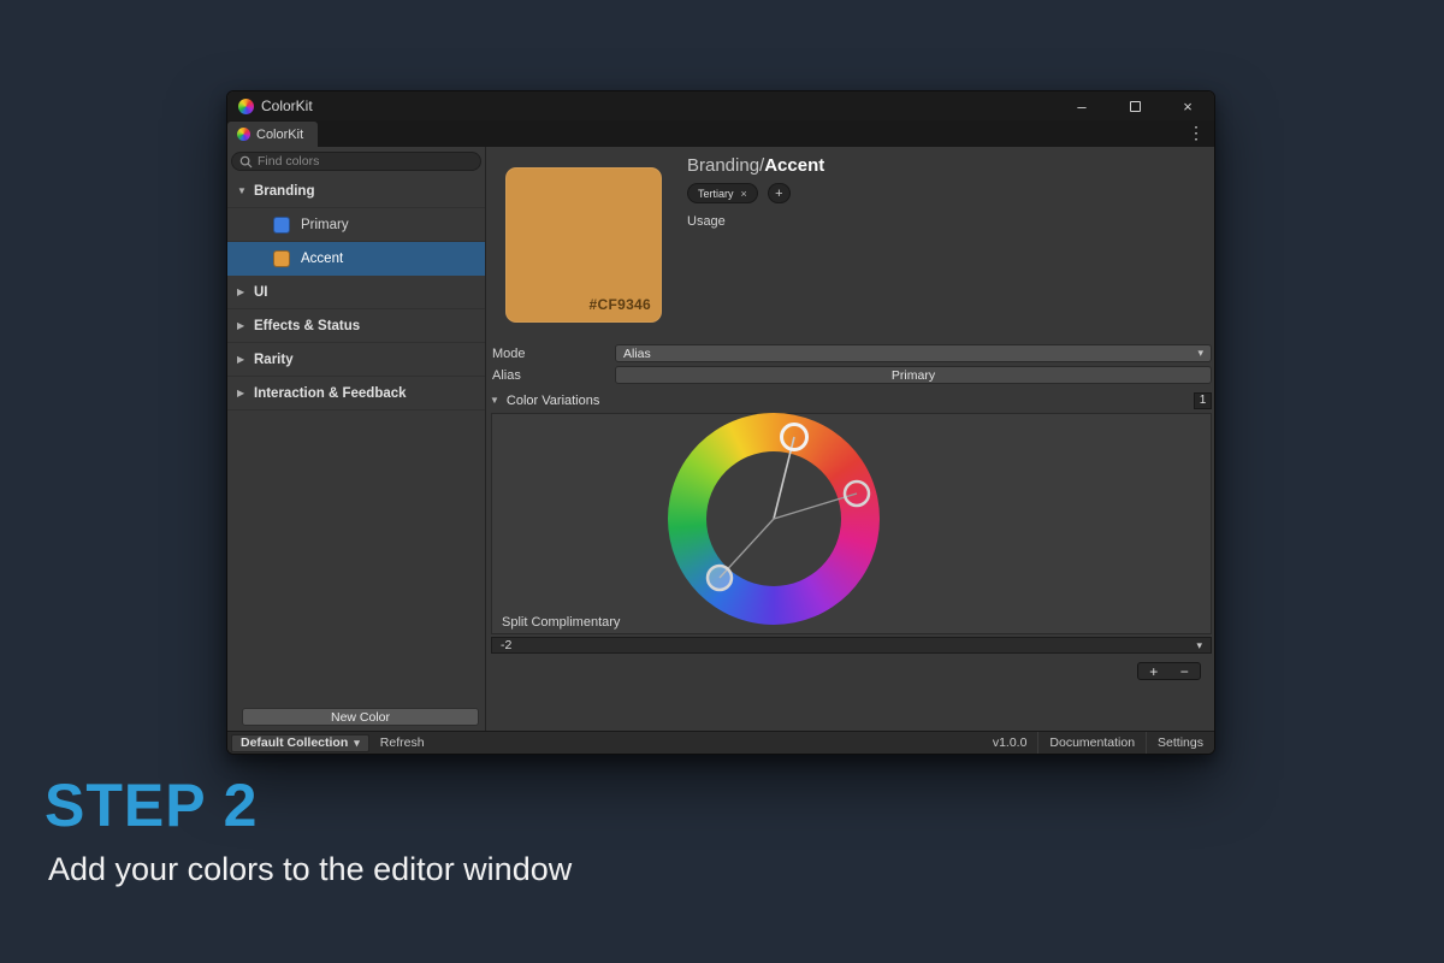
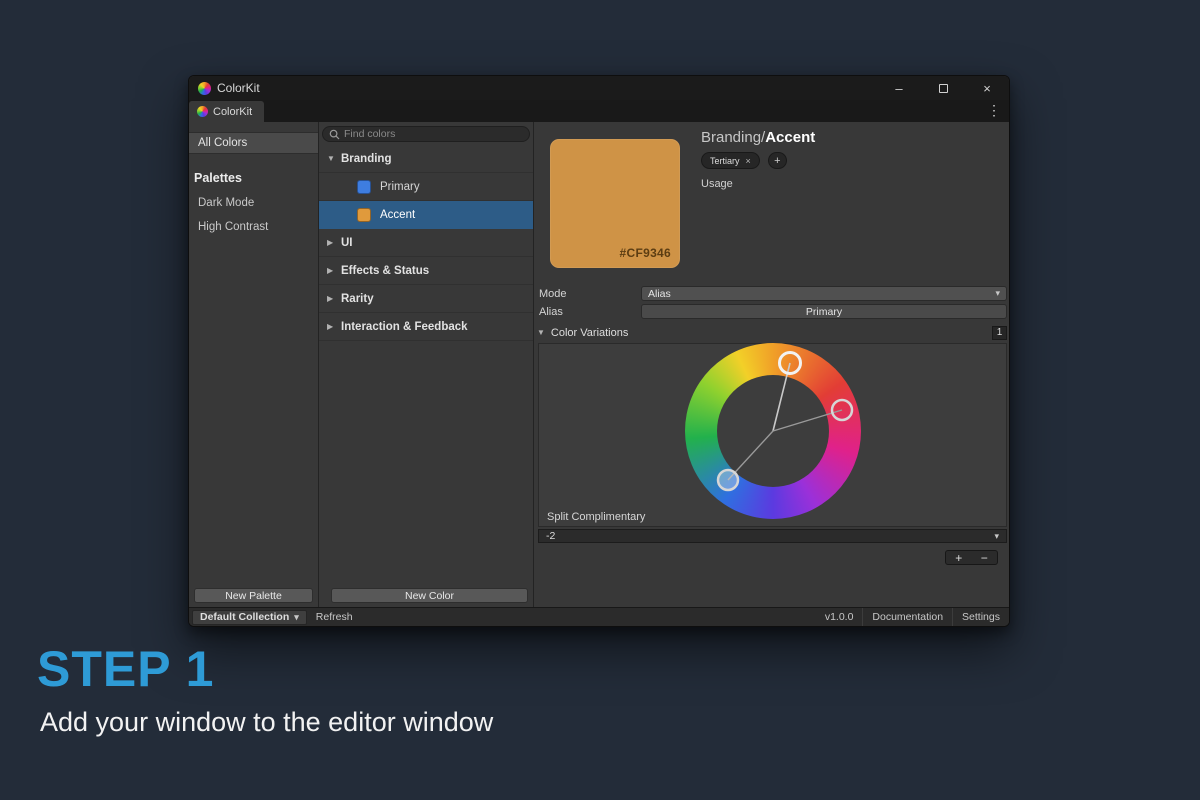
  ColorKit
  –
  ×
  ColorKit
  ⋮
+ All Colors
+ Palettes
+ Dark Mode
+ High Contrast
+ New Palette
  Find colors
  ▼
  Branding
  Primary
  Accent
  ▶
  UI
  ▶
  Effects & Status
  ▶
  Rarity
  ▶
  Interaction & Feedback
  New Color
  #CF9346
  Branding/Accent
  Tertiary
  ×
  +
  Usage
  Mode
  Alias
  ▾
  Alias
  Primary
  ▼
  Color Variations
  1
  Split Complimentary
  -2
  ▾
  +
  −
  Default Collection
  ▾
  Refresh
  v1.0.0
  Documentation
  Settings
- STEP 2
+ STEP 1
- Add your colors to the editor window
+ Add your window to the editor window
